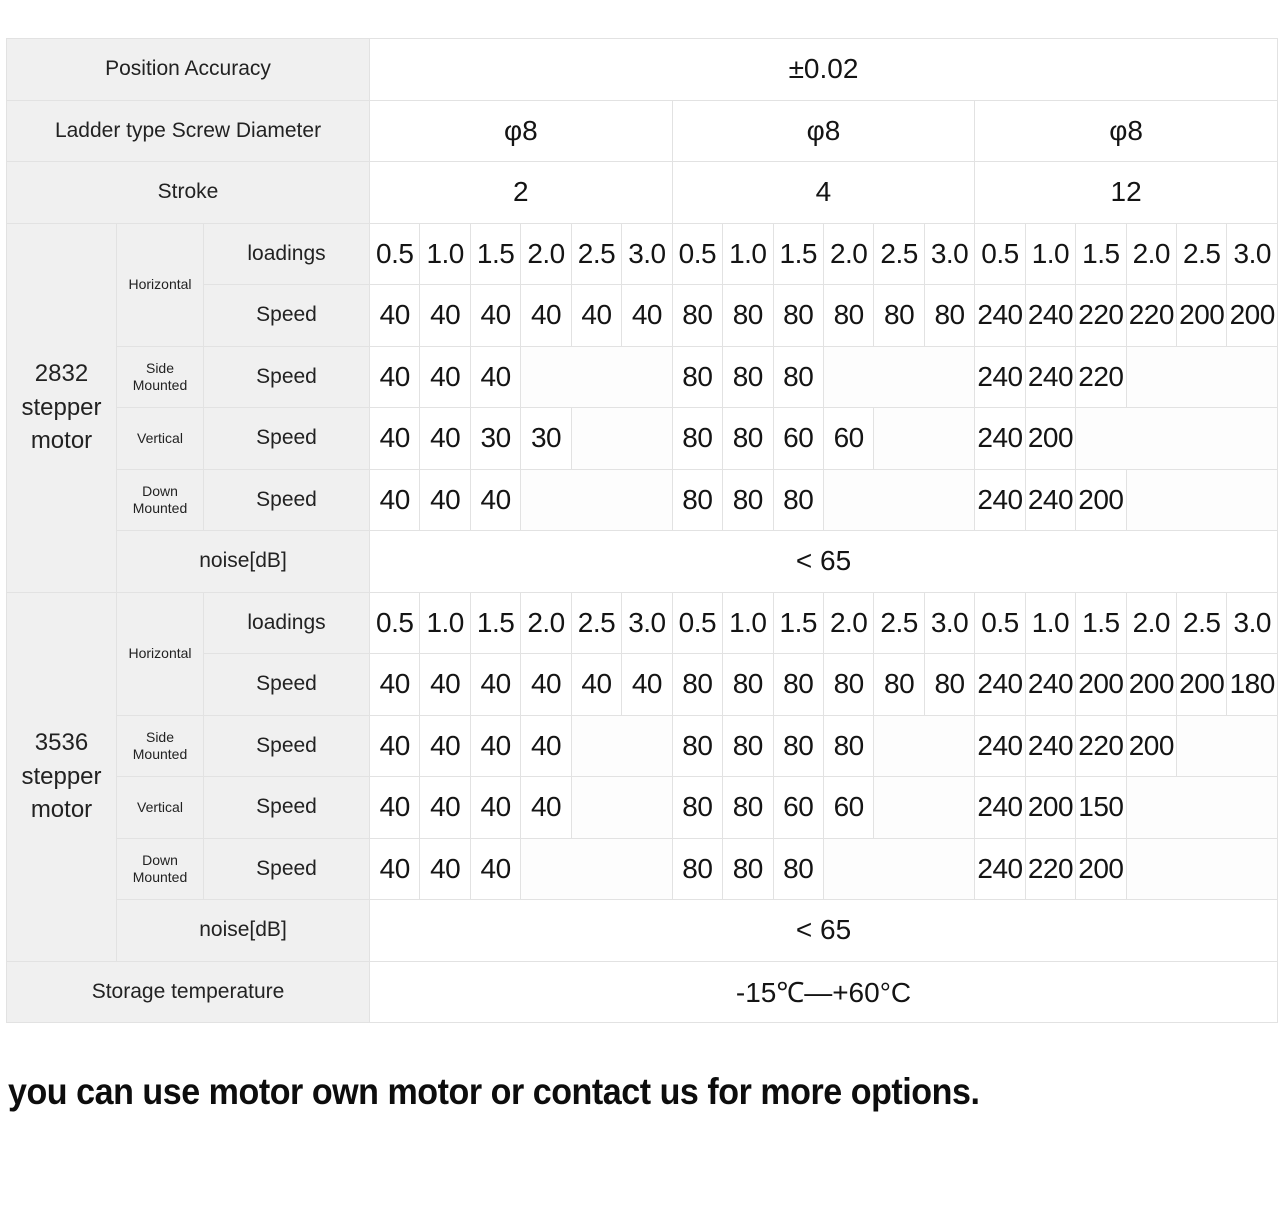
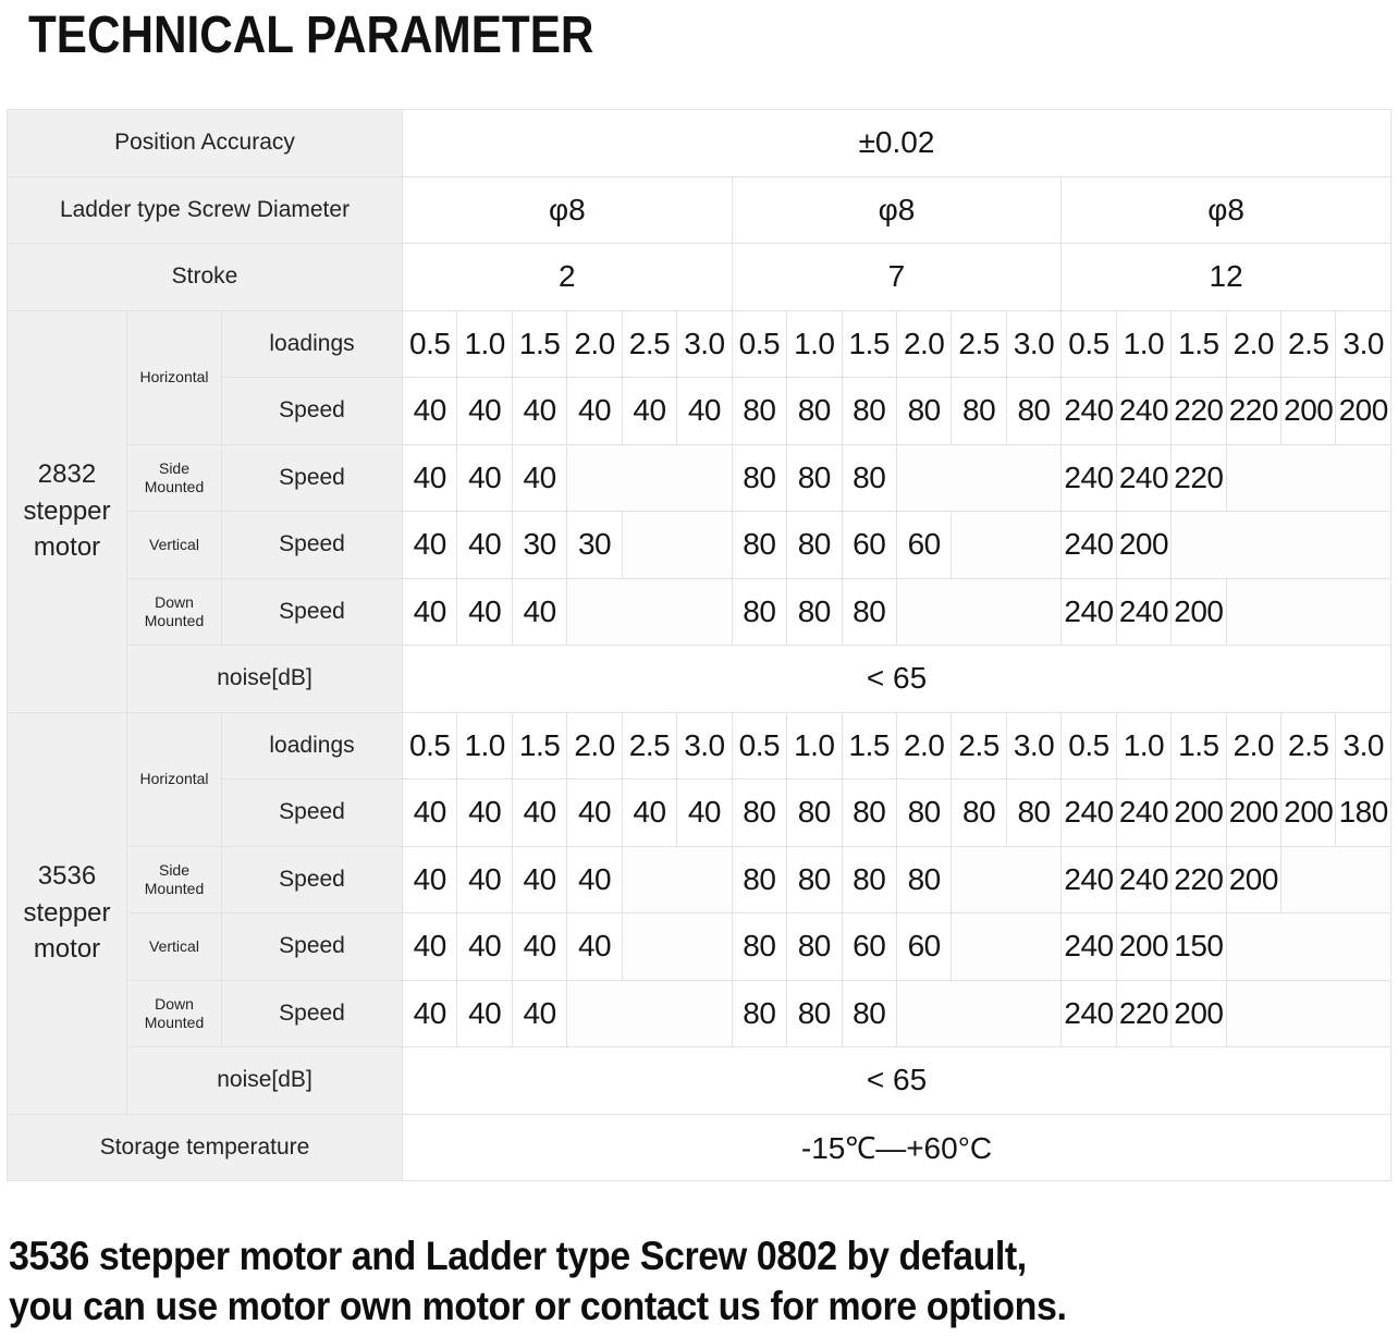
+ TECHNICAL PARAMETER
  Position Accuracy	±0.02
  Ladder type Screw Diameter	φ8	φ8	φ8
- Stroke	2	4	12
+ Stroke	2	7	12
  2832 stepper motor	Horizontal	loadings	0.5	1.0	1.5	2.0	2.5	3.0	0.5	1.0	1.5	2.0	2.5	3.0	0.5	1.0	1.5	2.0	2.5	3.0
  Speed	40	40	40	40	40	40	80	80	80	80	80	80	240	240	220	220	200	200
  Side Mounted	Speed	40	40	40		80	80	80		240	240	220
  Vertical	Speed	40	40	30	30		80	80	60	60		240	200
  Down Mounted	Speed	40	40	40		80	80	80		240	240	200
  noise[dB]	< 65
  3536 stepper motor	Horizontal	loadings	0.5	1.0	1.5	2.0	2.5	3.0	0.5	1.0	1.5	2.0	2.5	3.0	0.5	1.0	1.5	2.0	2.5	3.0
  Speed	40	40	40	40	40	40	80	80	80	80	80	80	240	240	200	200	200	180
  Side Mounted	Speed	40	40	40	40		80	80	80	80		240	240	220	200
  Vertical	Speed	40	40	40	40		80	80	60	60		240	200	150
  Down Mounted	Speed	40	40	40		80	80	80		240	220	200
  noise[dB]	< 65
  Storage temperature	-15℃—+60°C
+ 3536 stepper motor and Ladder type Screw 0802 by default,
  you can use motor own motor or contact us for more options.
